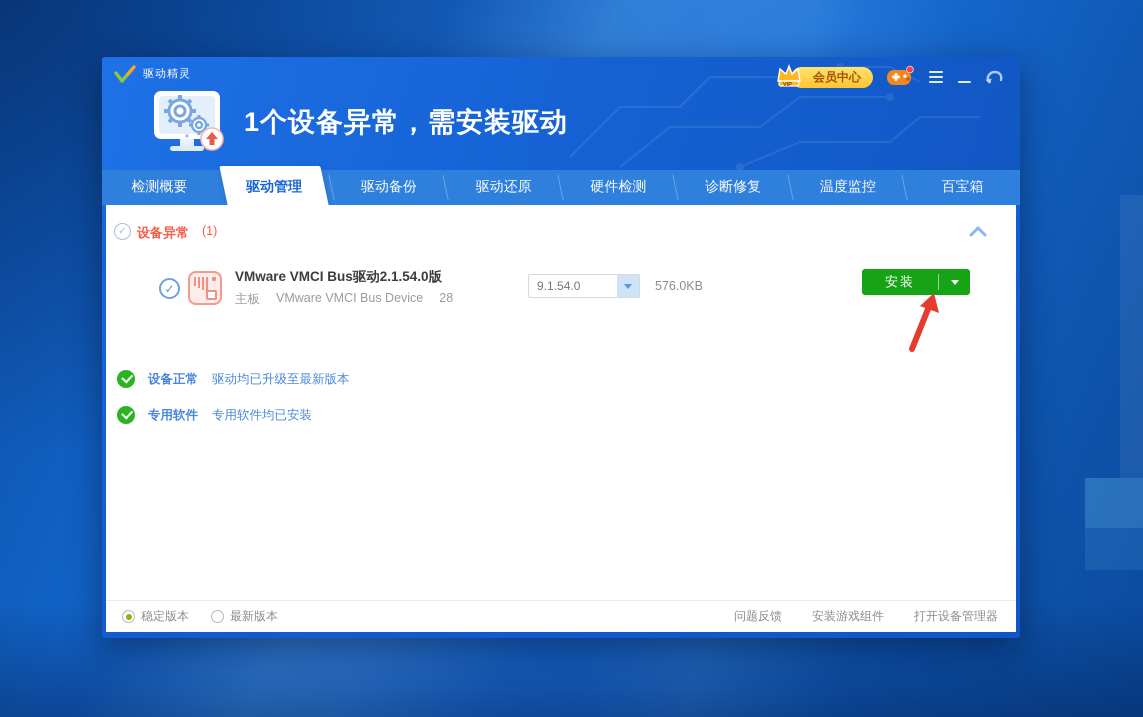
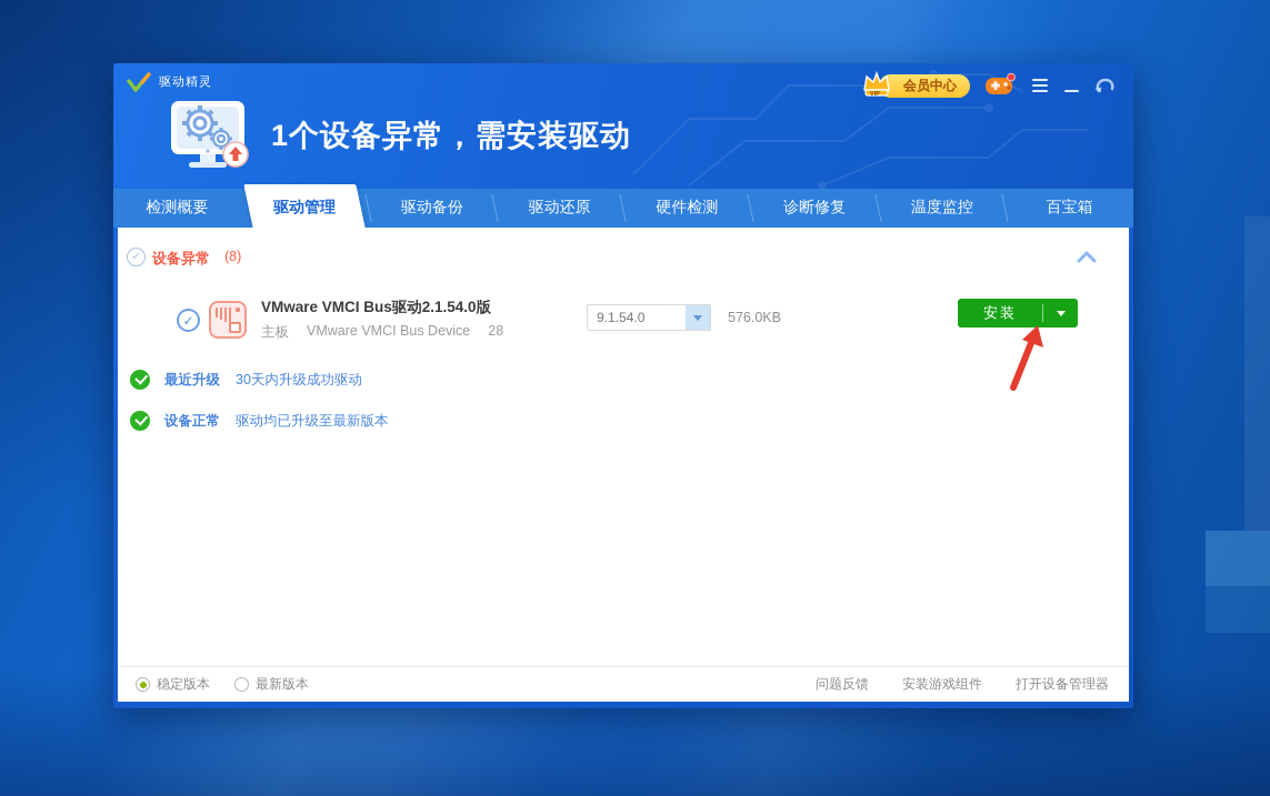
  驱动精灵
  会员中心
  1个设备异常，需安装驱动
  检测概要
  驱动管理
  驱动备份
  驱动还原
  硬件检测
  诊断修复
  温度监控
  百宝箱
  ✓
  设备异常
- (1)
+ (8)
  ✓
  VMware VMCI Bus驱动2.1.54.0版
  主板
  VMware VMCI Bus Device
  28
  9.1.54.0
  576.0KB
  安装
+ 最近升级
+ 30天内升级成功驱动
  设备正常
  驱动均已升级至最新版本
- 专用软件
- 专用软件均已安装
  稳定版本
  最新版本
  问题反馈
  安装游戏组件
  打开设备管理器
